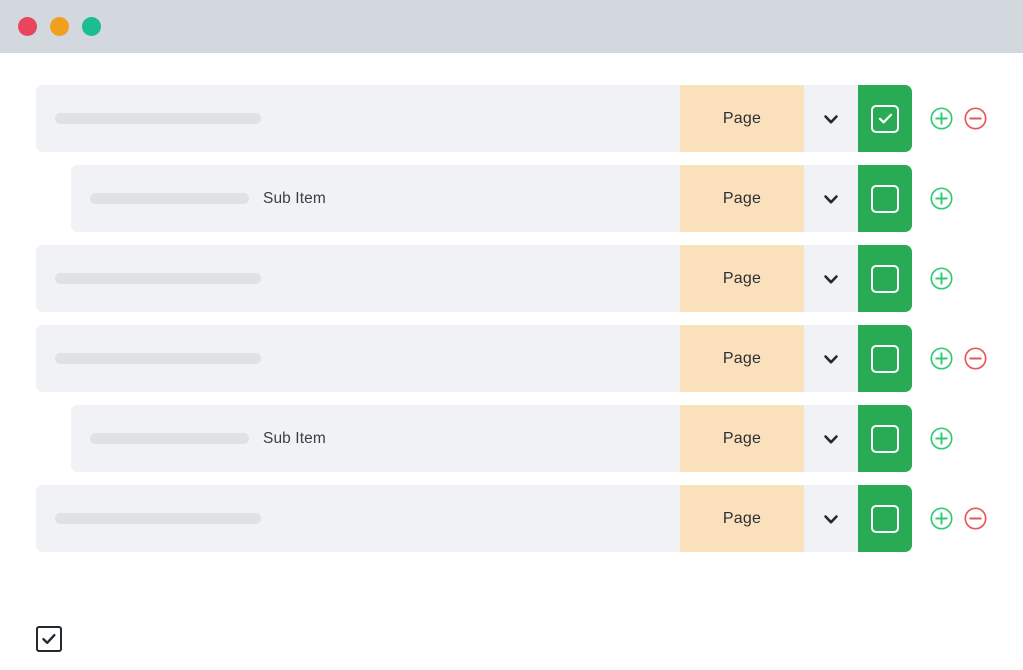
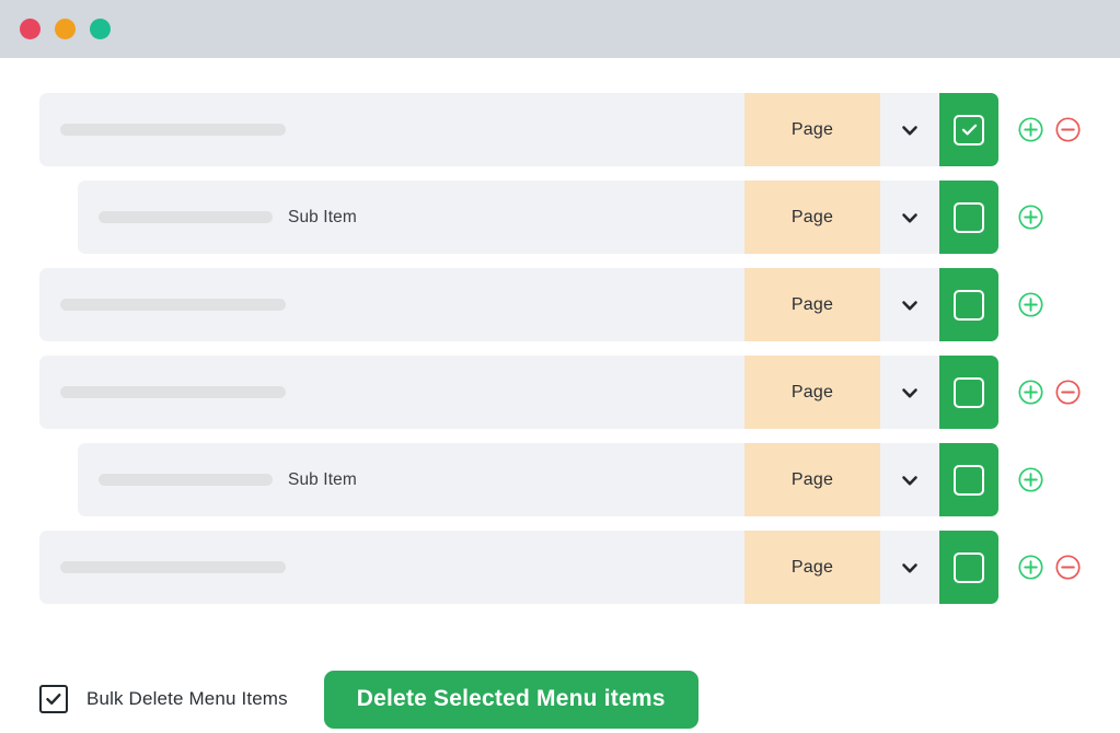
  Page
  Sub Item
  Page
  Page
  Page
  Sub Item
  Page
  Page
+ Bulk Delete Menu Items
+ Delete Selected Menu items
